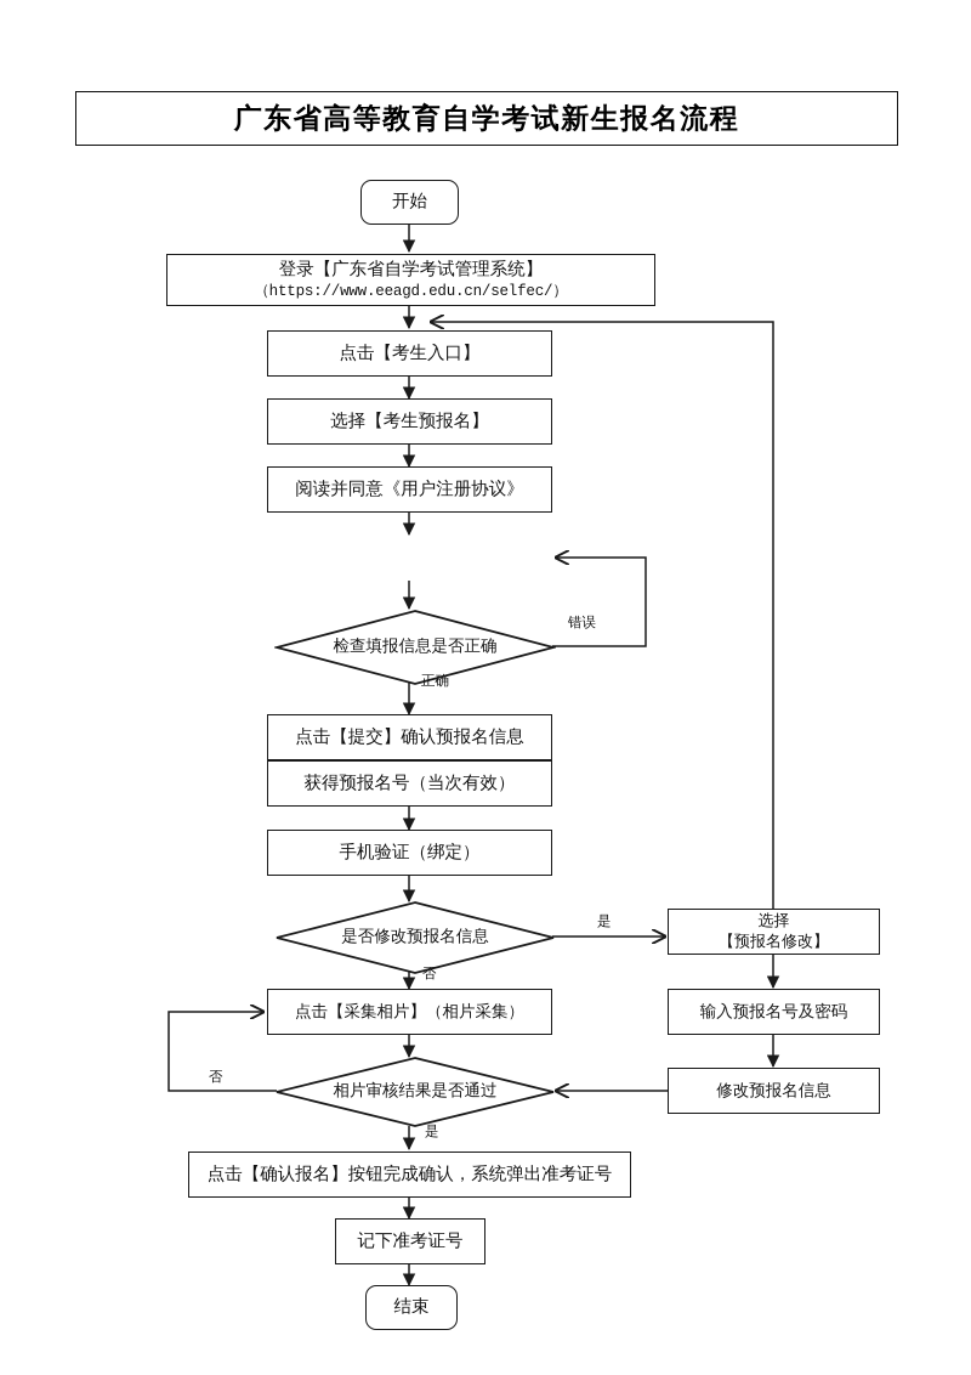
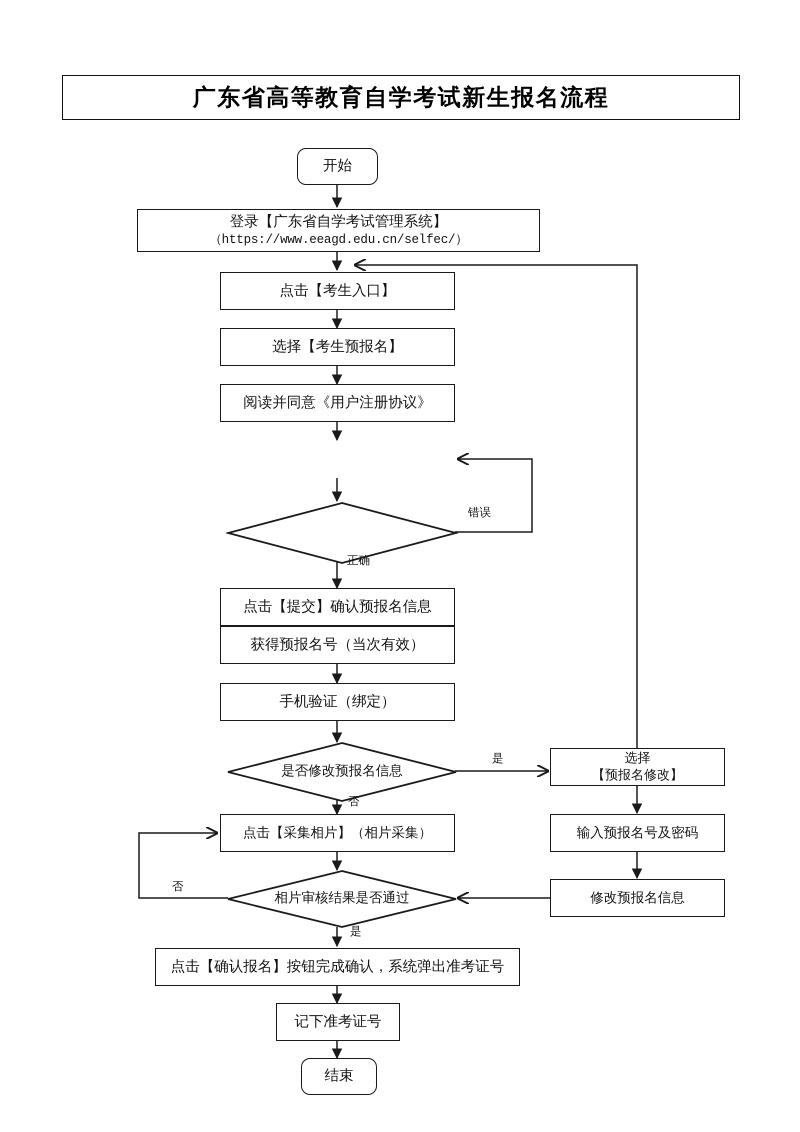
  广东省高等教育自学考试新生报名流程
  开始
  登录【广东省自学考试管理系统】
  （https://www.eeagd.edu.cn/selfec/）
  点击【考生入口】
  选择【考生预报名】
  阅读并同意《用户注册协议》
- 检查填报信息是否正确
  点击【提交】确认预报名信息
  获得预报名号（当次有效）
  手机验证（绑定）
  是否修改预报名信息
  选择
  【预报名修改】
  输入预报名号及密码
  修改预报名信息
  点击【采集相片】（相片采集）
  相片审核结果是否通过
  点击【确认报名】按钮完成确认，系统弹出准考证号
  记下准考证号
  结束
  错误
  正确
  是
  否
  否
  是
